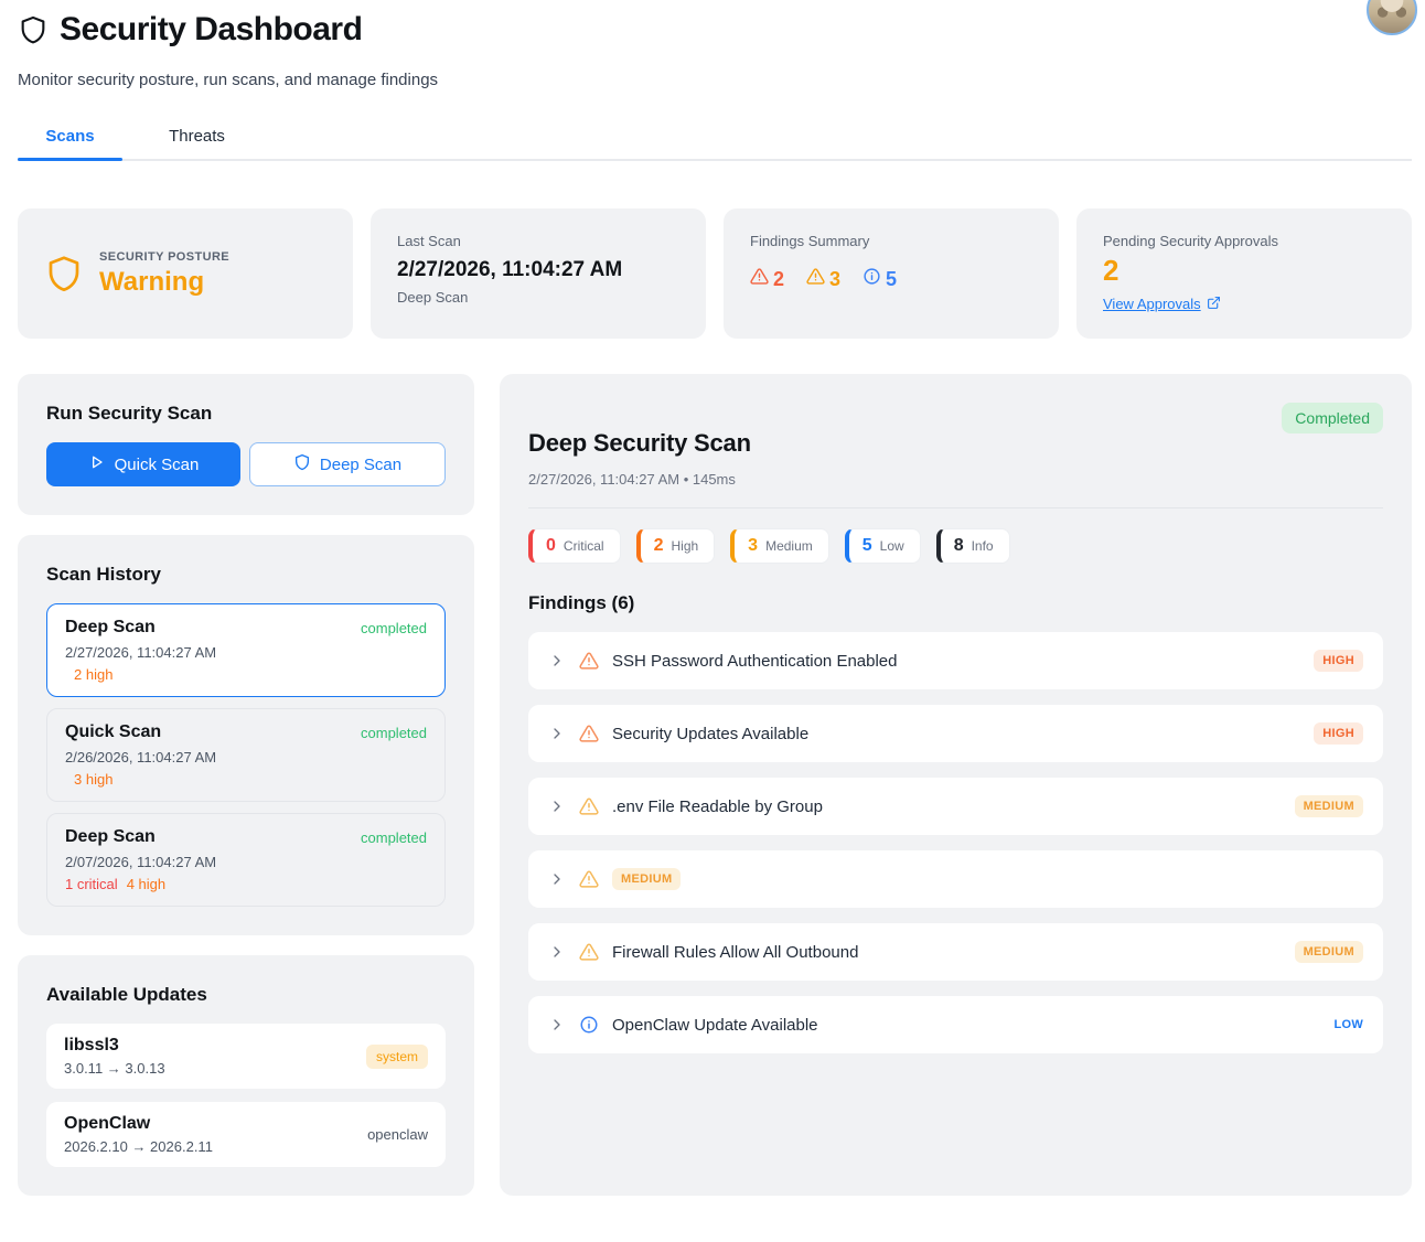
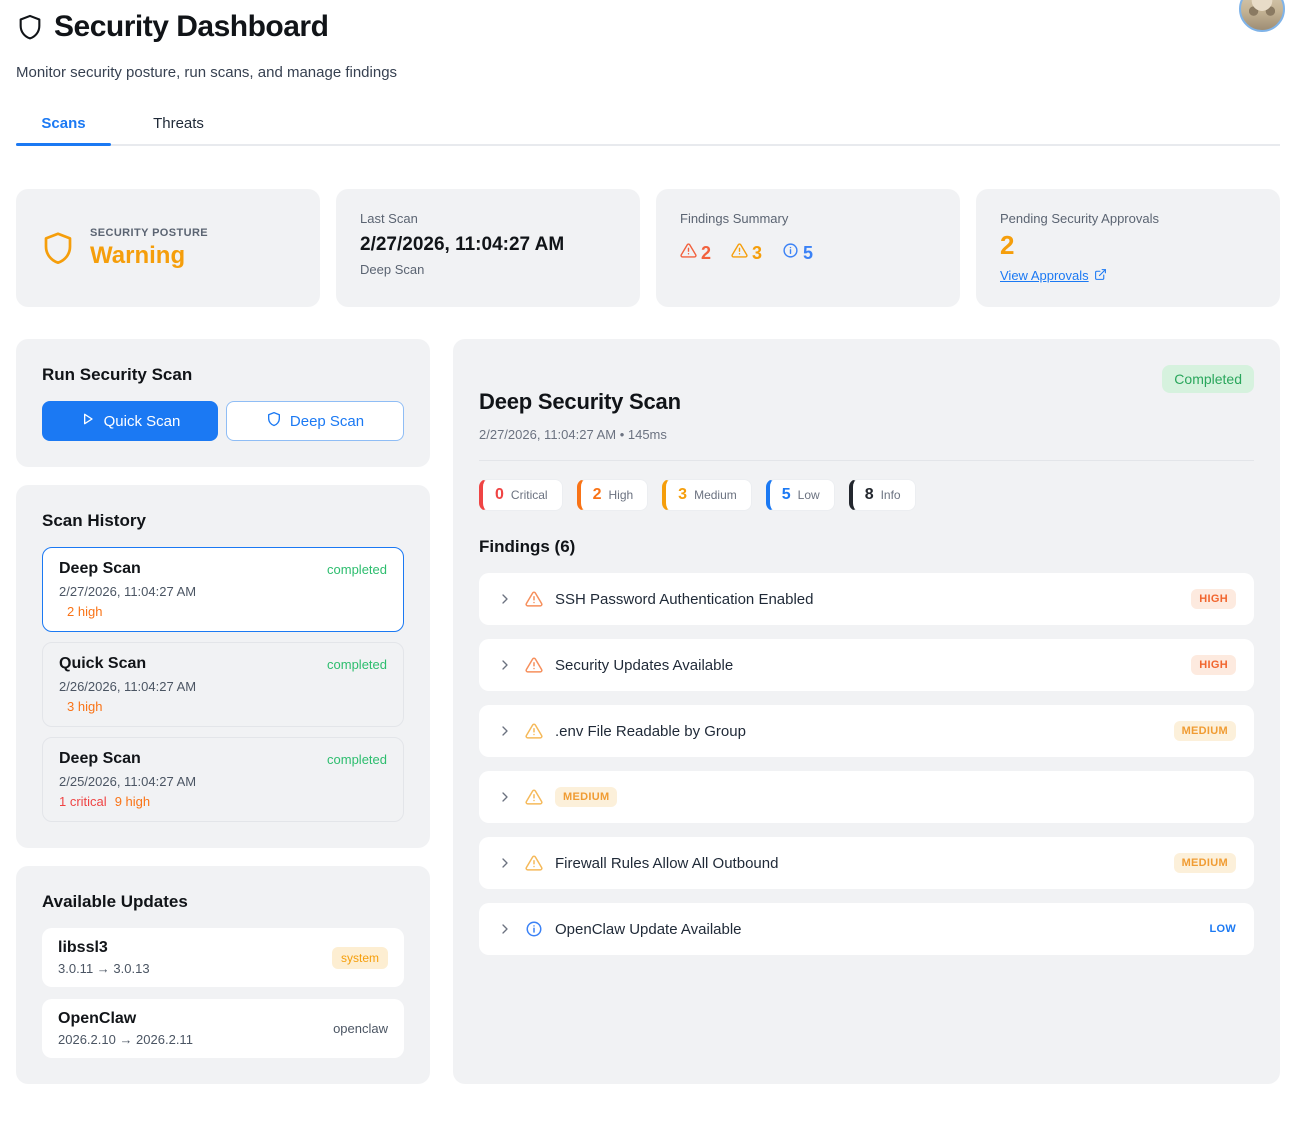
  Security Dashboard
  Monitor security posture, run scans, and manage findings
  Scans
  Threats
  SECURITY POSTURE
  Warning
  Last Scan
  2/27/2026, 11:04:27 AM
  Deep Scan
  Findings Summary
  2
  3
  5
  Pending Security Approvals
  2
  View Approvals
  Run Security Scan
  Quick Scan
  Deep Scan
  Scan History
  Deep Scan
  completed
  2/27/2026, 11:04:27 AM
  2 high
  Quick Scan
  completed
  2/26/2026, 11:04:27 AM
  3 high
  Deep Scan
  completed
- 2/07/2026, 11:04:27 AM
+ 2/25/2026, 11:04:27 AM
  1 critical
- 4 high
+ 9 high
  Available Updates
  libssl3
  3.0.11 → 3.0.13
  system
  OpenClaw
  2026.2.10 → 2026.2.11
  openclaw
  Completed
  Deep Security Scan
  2/27/2026, 11:04:27 AM • 145ms
  0
  Critical
  2
  High
  3
  Medium
  5
  Low
  8
  Info
  Findings (6)
  SSH Password Authentication Enabled
  HIGH
  Security Updates Available
  HIGH
  .env File Readable by Group
  MEDIUM
  MEDIUM
  Firewall Rules Allow All Outbound
  MEDIUM
  OpenClaw Update Available
  LOW
